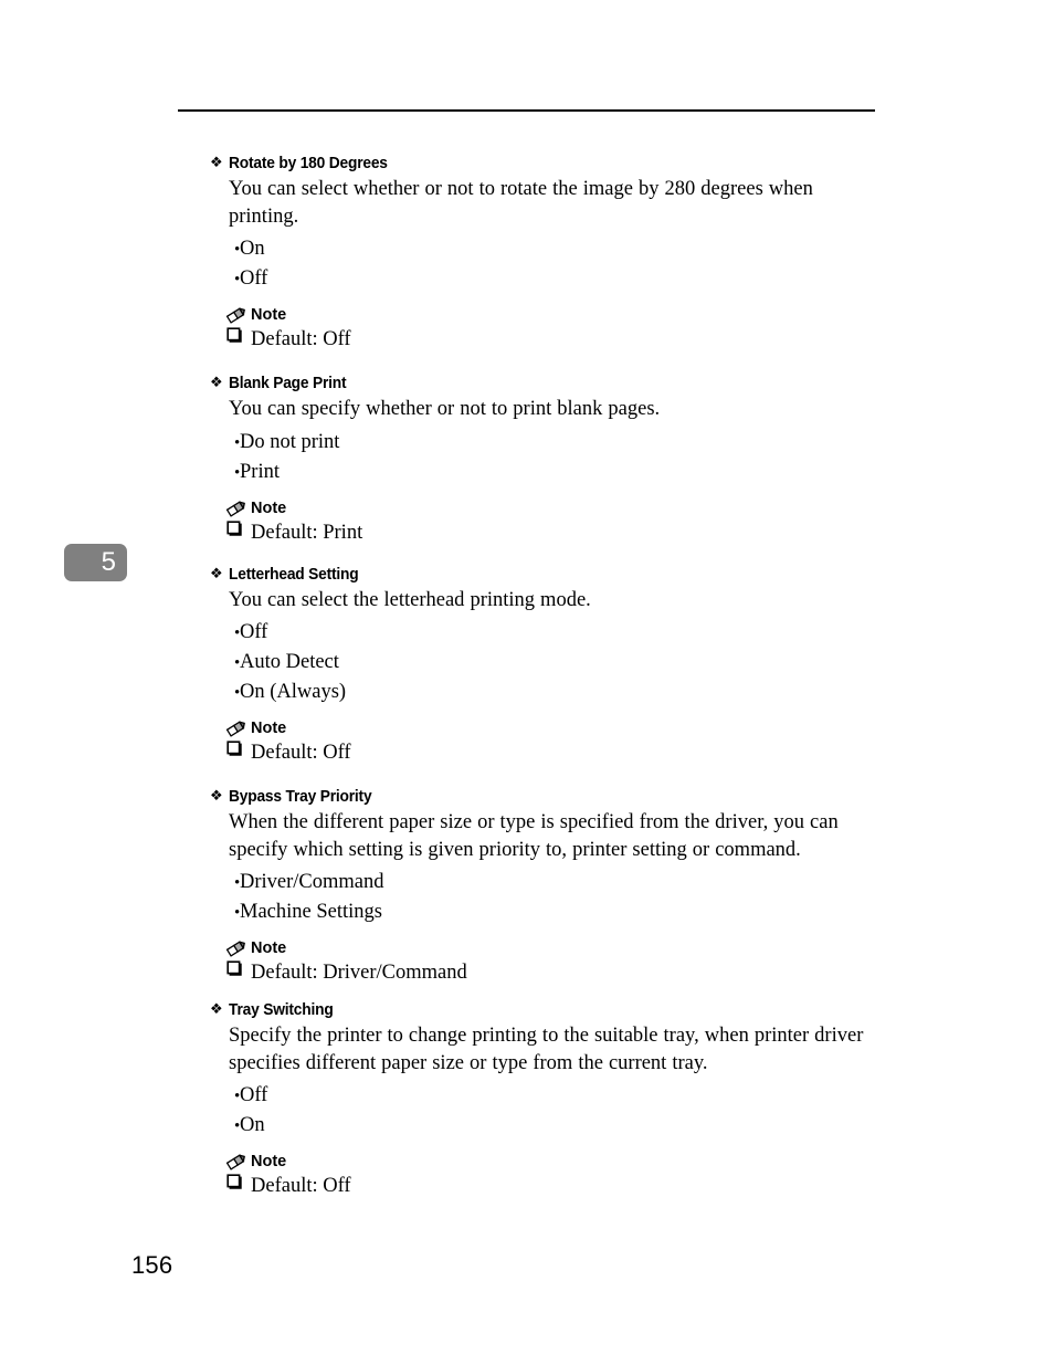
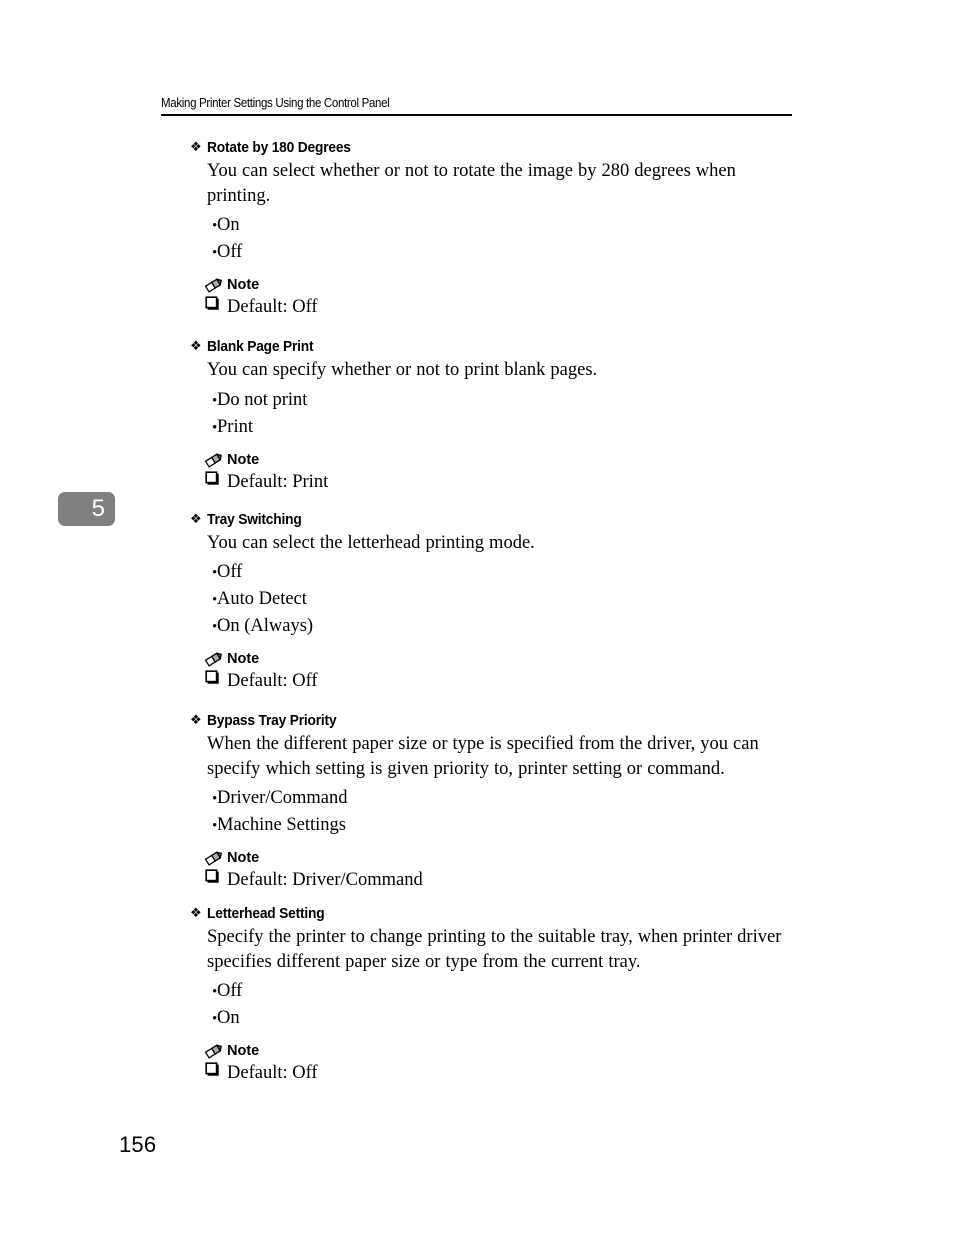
+ Making Printer Settings Using the Control Panel
  5
  ❖
  Rotate by 180 Degrees
  You can select whether or not to rotate the image by 280 degrees when printing.
  •
  On
  •
  Off
  Note
  Default: Off
  ❖
  Blank Page Print
  You can specify whether or not to print blank pages.
  •
  Do not print
  •
  Print
  Note
  Default: Print
  ❖
- Letterhead Setting
+ Tray Switching
  You can select the letterhead printing mode.
  •
  Off
  •
  Auto Detect
  •
  On (Always)
  Note
  Default: Off
  ❖
  Bypass Tray Priority
  When the different paper size or type is specified from the driver, you can specify which setting is given priority to, printer setting or command.
  •
  Driver/Command
  •
  Machine Settings
  Note
  Default: Driver/Command
  ❖
- Tray Switching
+ Letterhead Setting
  Specify the printer to change printing to the suitable tray, when printer driver specifies different paper size or type from the current tray.
  •
  Off
  •
  On
  Note
  Default: Off
  156
